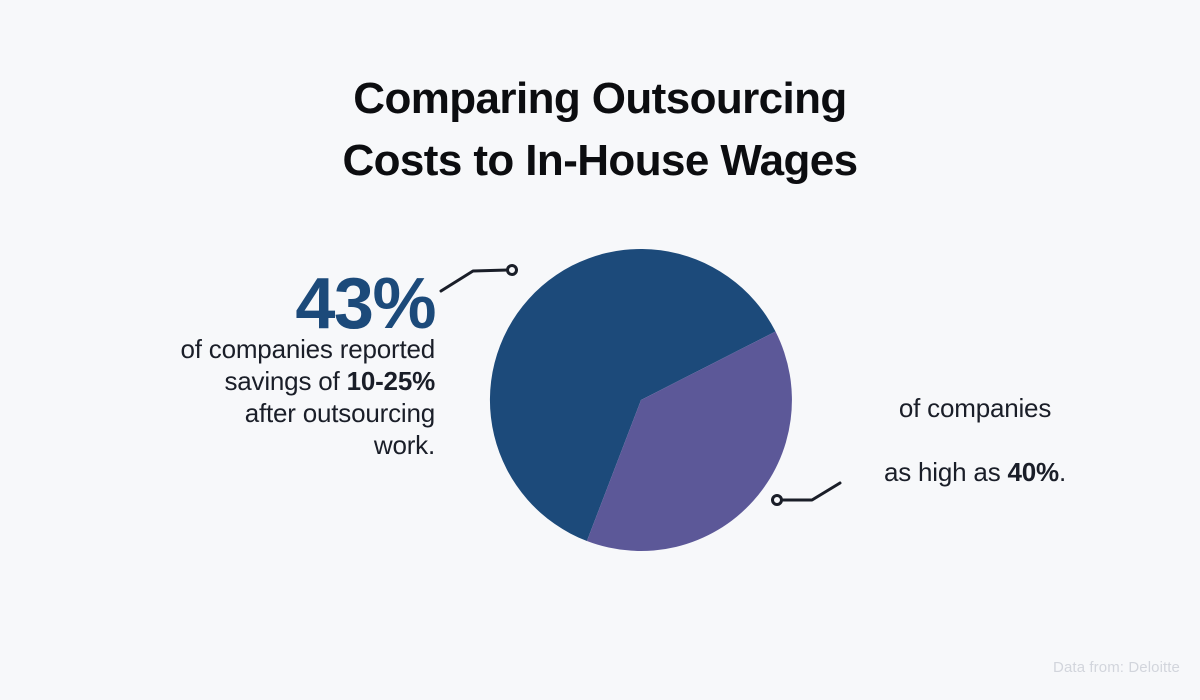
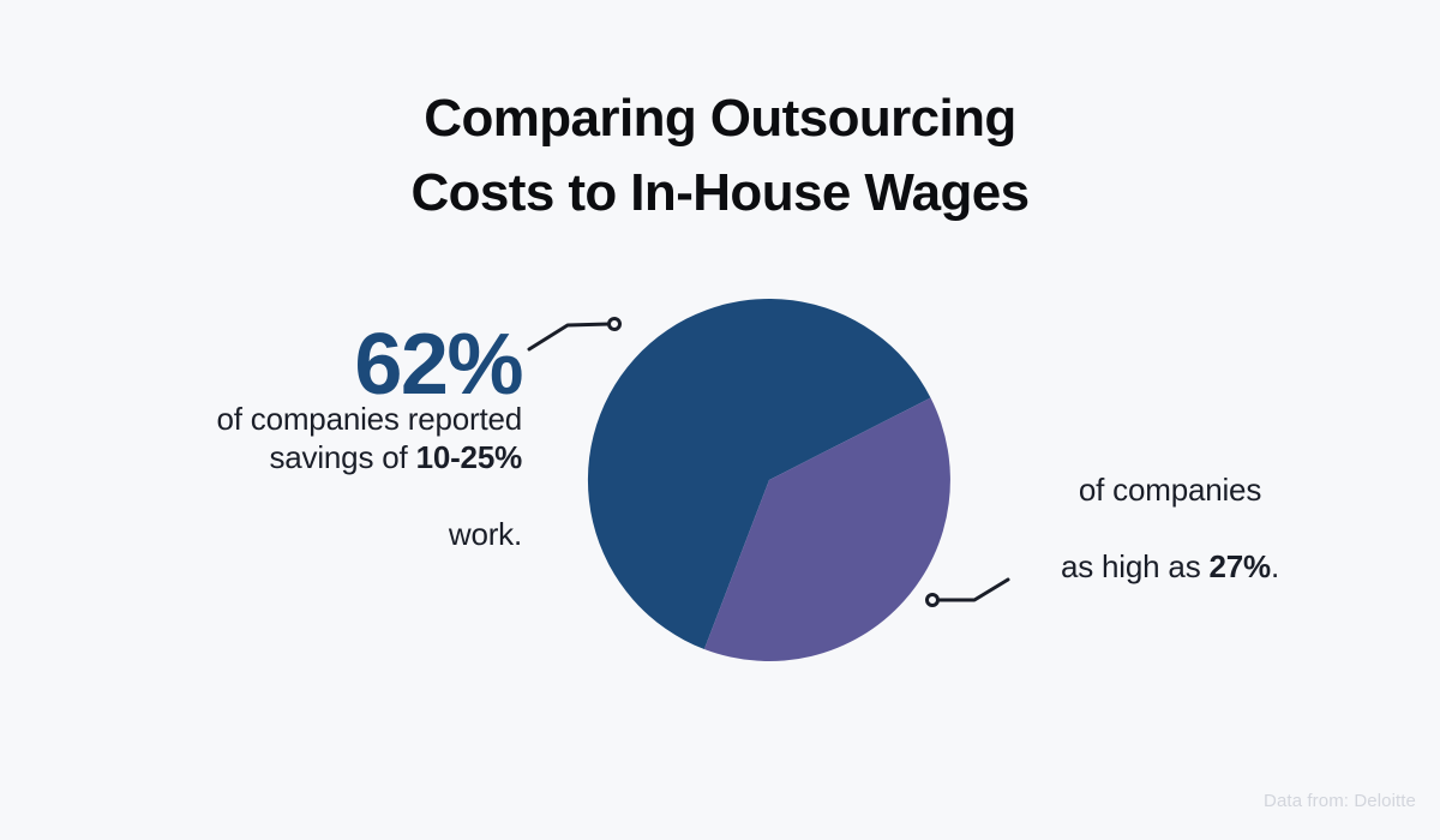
  Comparing Outsourcing
  Costs to In-House Wages
- 43%
+ 62%
  of companies reported
  savings of 10-25%
- after outsourcing
  work.
  of companies
- as high as 40%.
+ as high as 27%.
  Data from: Deloitte
